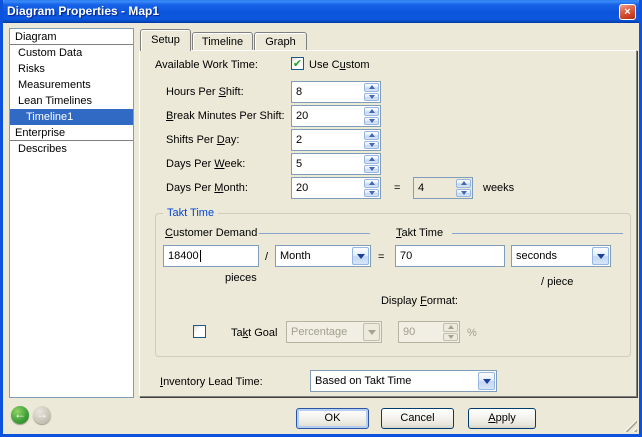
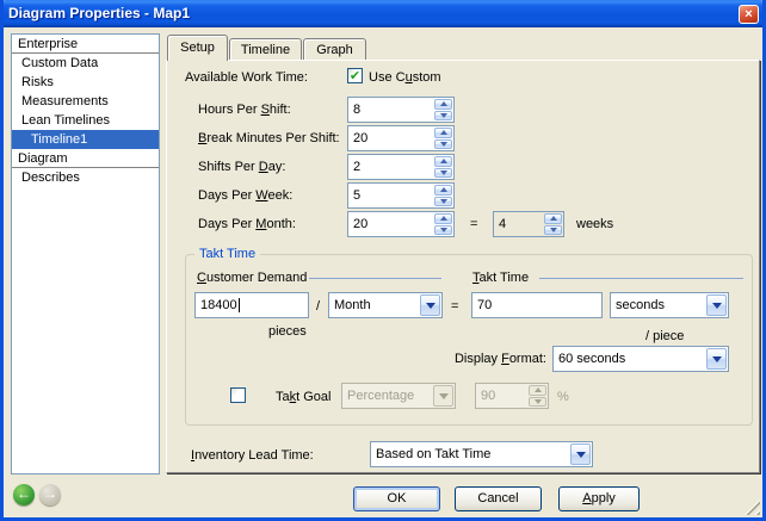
  Diagram Properties - Map1
  ×
- Diagram
+ Enterprise
  Custom Data
  Risks
  Measurements
  Lean Timelines
  Timeline1
- Enterprise
+ Diagram
  Describes
  Setup
  Timeline
  Graph
  Available Work Time:
  ✔
  Use Custom
  Hours Per Shift:
  8
  Break Minutes Per Shift:
  20
  Shifts Per Day:
  2
  Days Per Week:
  5
  Days Per Month:
  20
  =
  4
  weeks
  Takt Time
  Customer Demand
  Takt Time
  18400
  /
  Month
  =
  70
  seconds
  pieces
  / piece
  Display Format:
+ 60 seconds
  Takt Goal
  Percentage
  90
  %
  Inventory Lead Time:
  Based on Takt Time
  ←
  →
  OK
  Cancel
  Apply
